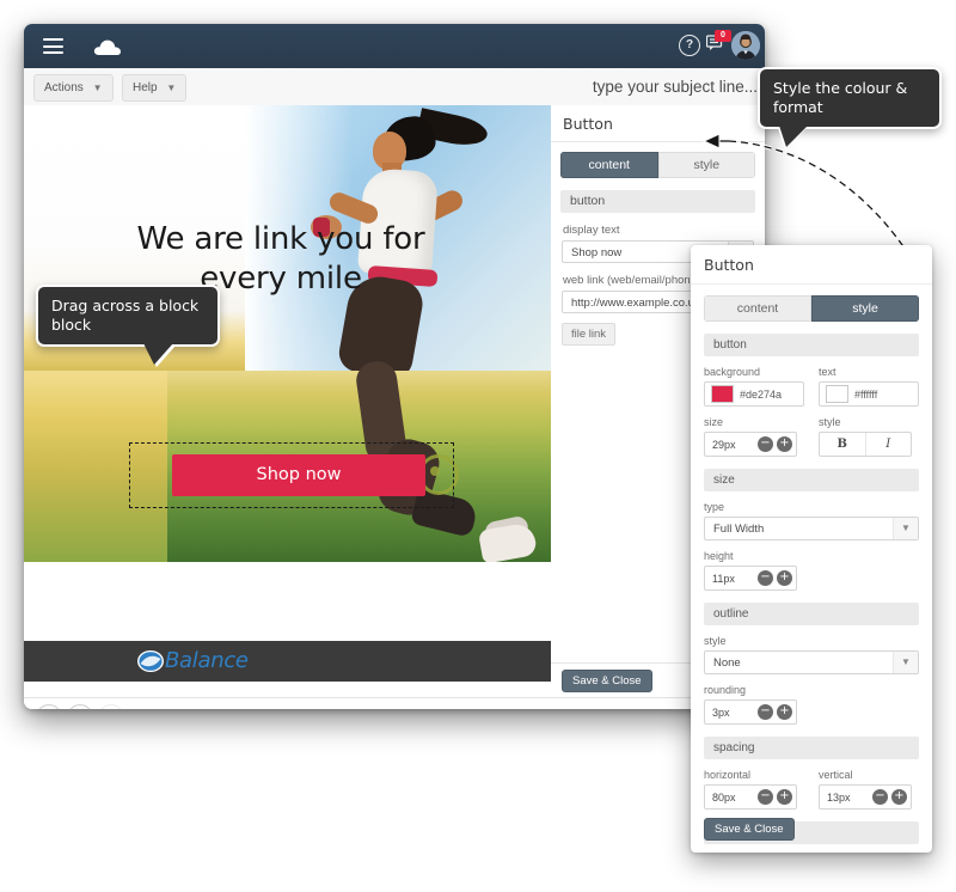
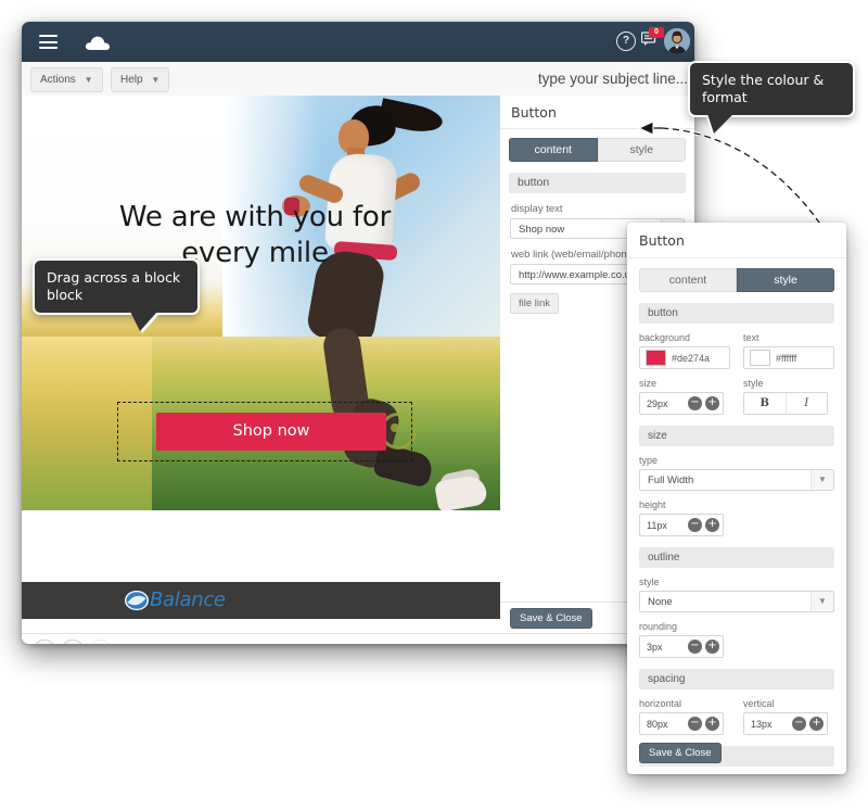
  ?
  Actions ▼
  Help ▼
  type your subject line...
- We are link you for
+ We are with you for
  every mile
  Shop now
  Balance
  Button
  content
  style
  button
  display text
  Shop now
  web link (web/email/phon
  http://www.example.co.
  file link
  Save & Close
  Button
  content
  style
  button
  background
  #de274a
  text
  #ffffff
  size
  29px
  −
  +
  style
  B
  I
  size
  type
  Full Width
  ▼
  height
  11px
  −
  +
  outline
  style
  None
  ▼
  rounding
  3px
  −
  +
  spacing
  horizontal
  80px
  −
  +
  vertical
  13px
  −
  +
  Save & Close
  Drag across a block block
  Style the colour & format
